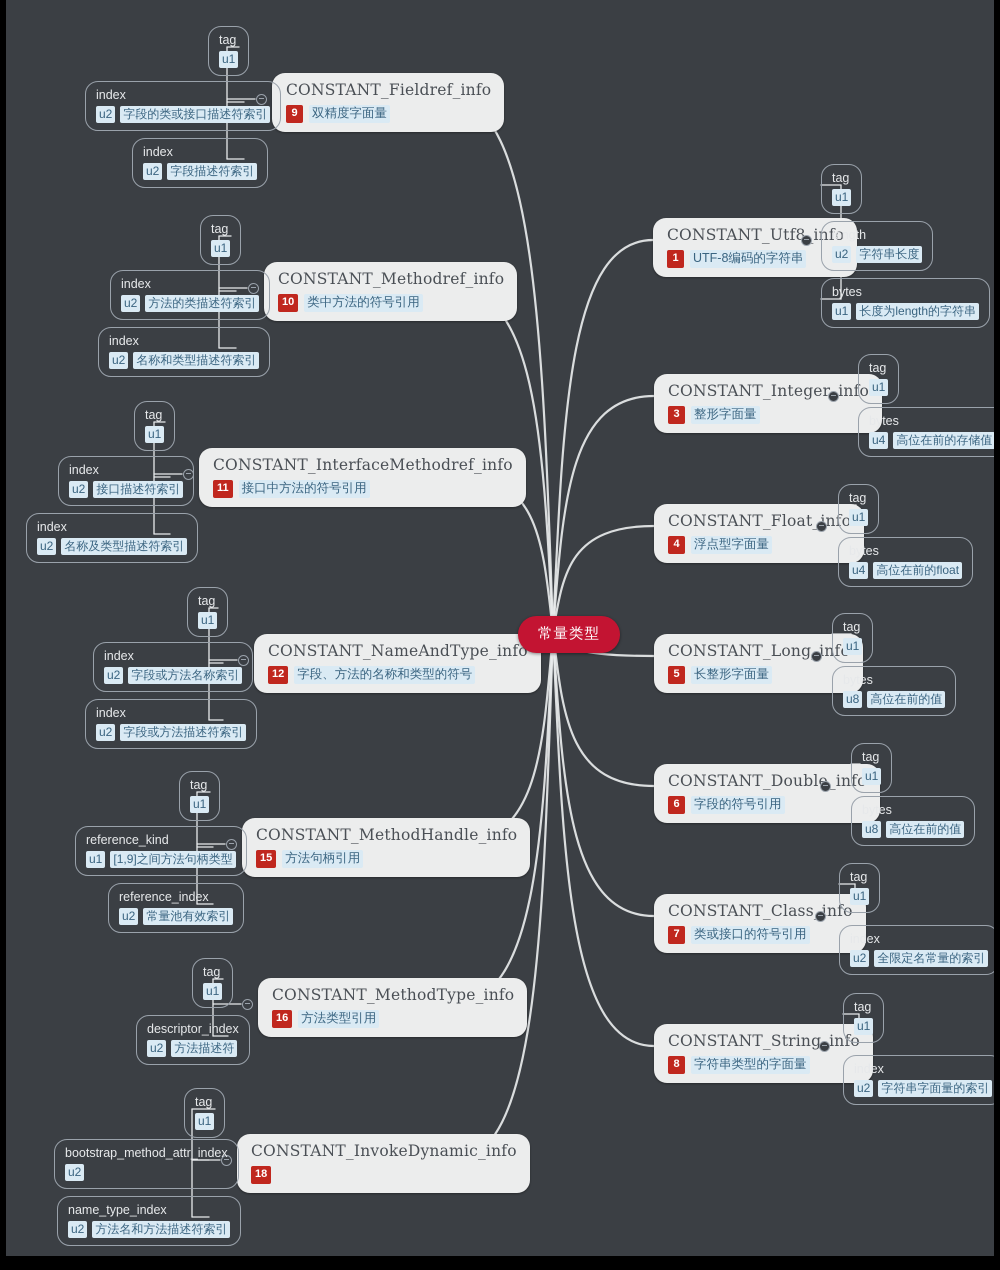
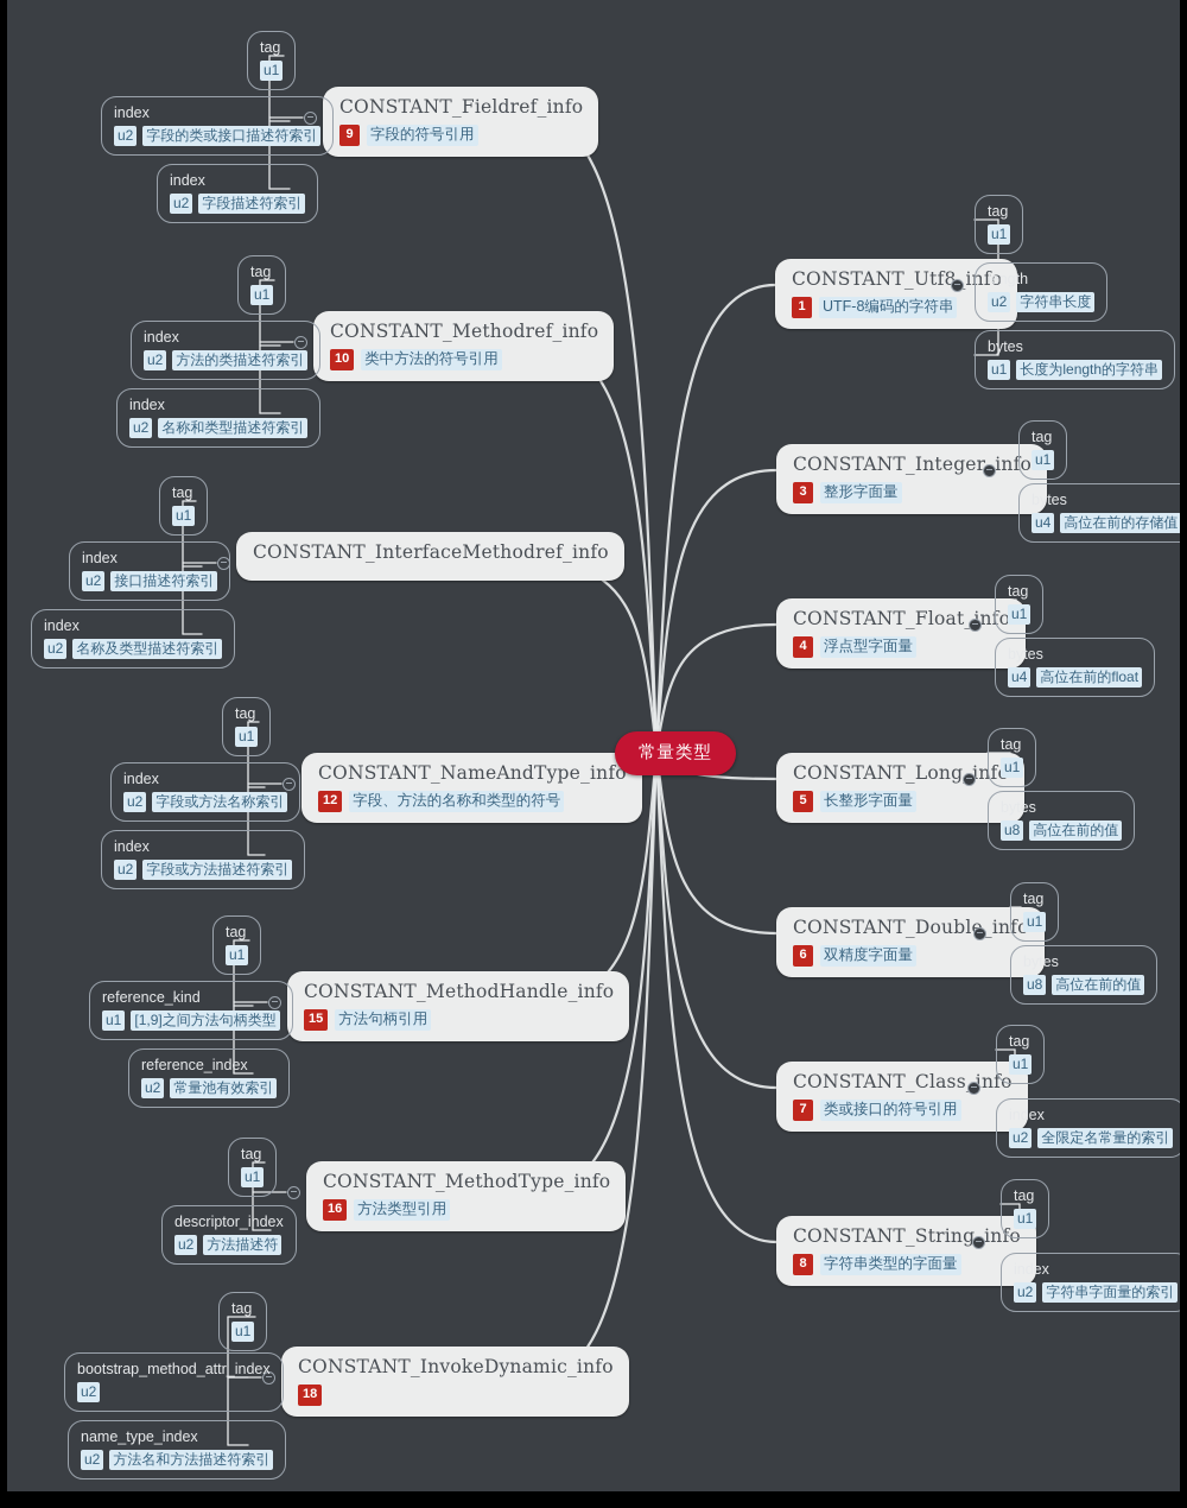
  CONSTANT_Fieldref_info
  9
- 双精度字面量
+ 字段的符号引用
  tag
  u1
  index
  u2
  字段的类或接口描述符索引
  index
  u2
  字段描述符索引
  CONSTANT_Methodref_info
  10
  类中方法的符号引用
  tag
  u1
  index
  u2
  方法的类描述符索引
  index
  u2
  名称和类型描述符索引
  CONSTANT_InterfaceMethodref_info
- 11
- 接口中方法的符号引用
  tag
  u1
  index
  u2
  接口描述符索引
  index
  u2
  名称及类型描述符索引
  CONSTANT_NameAndType_info
  12
  字段、方法的名称和类型的符号
  tag
  u1
  index
  u2
  字段或方法名称索引
  index
  u2
  字段或方法描述符索引
  CONSTANT_MethodHandle_info
  15
  方法句柄引用
  tag
  u1
  reference_kind
  u1
  [1,9]之间方法句柄类型
  reference_index
  u2
  常量池有效索引
  CONSTANT_MethodType_info
  16
  方法类型引用
  tag
  u1
  descriptor_index
  u2
  方法描述符
  CONSTANT_InvokeDynamic_info
  18
  tag
  u1
  bootstrap_method_attr_index
  u2
  name_type_index
  u2
  方法名和方法描述符索引
  CONSTANT_Utf8info
  1
  UTF-8编码的字符串
  tag
  u1
  length
  u2
  字符串长度
  bytes
  u1
  长度为length的字符串
  CONSTANT_Integerinfo
  3
  整形字面量
  tag
  u1
  bytes
  u4
  高位在前的存储值
  CONSTANT_Float_nfo
  4
  浮点型字面量
  tag
  u1
  bytes
  u4
  高位在前的float
  CONSTANT_Longinf
  5
  长整形字面量
  tag
  u1
  bytes
  u8
  高位在前的值
  CONSTANT_Doubl_inf
  6
- 字段的符号引用
+ 双精度字面量
  tag
  u1
  bytes
  u8
  高位在前的值
  CONSTANT_Classinfo
  7
  类或接口的符号引用
  tag
  u1
  index
  u2
  全限定名常量的索引
  CONSTANT_Stringinfo
  8
  字符串类型的字面量
  tag
  u1
  index
  u2
  字符串字面量的索引
  常量类型
